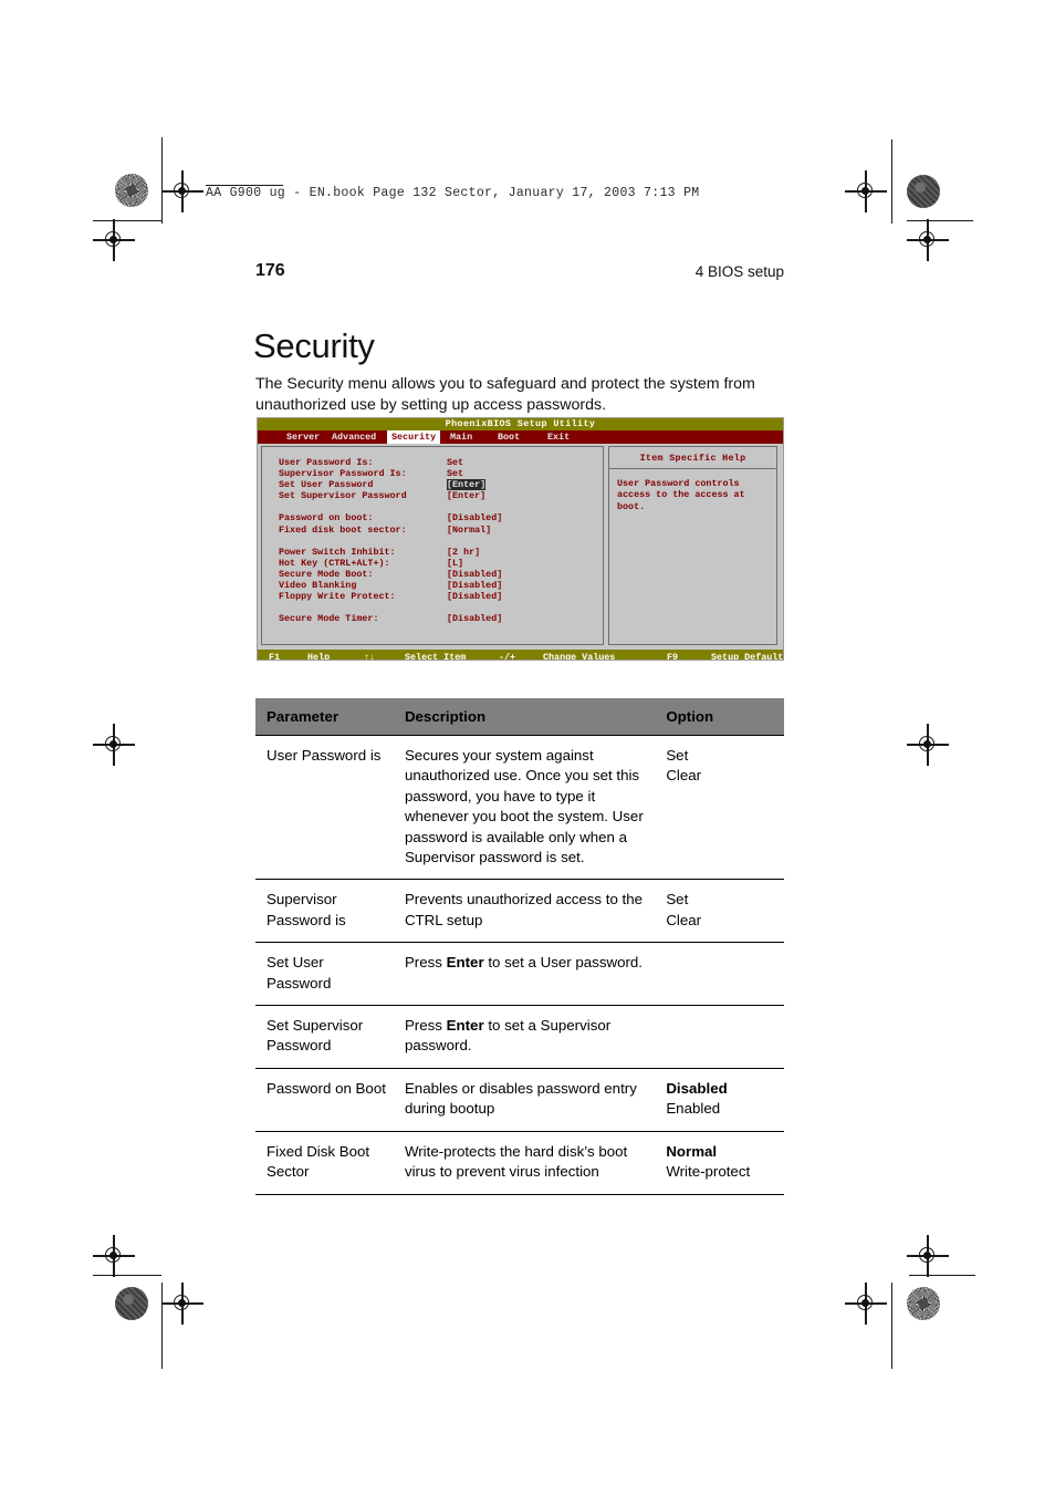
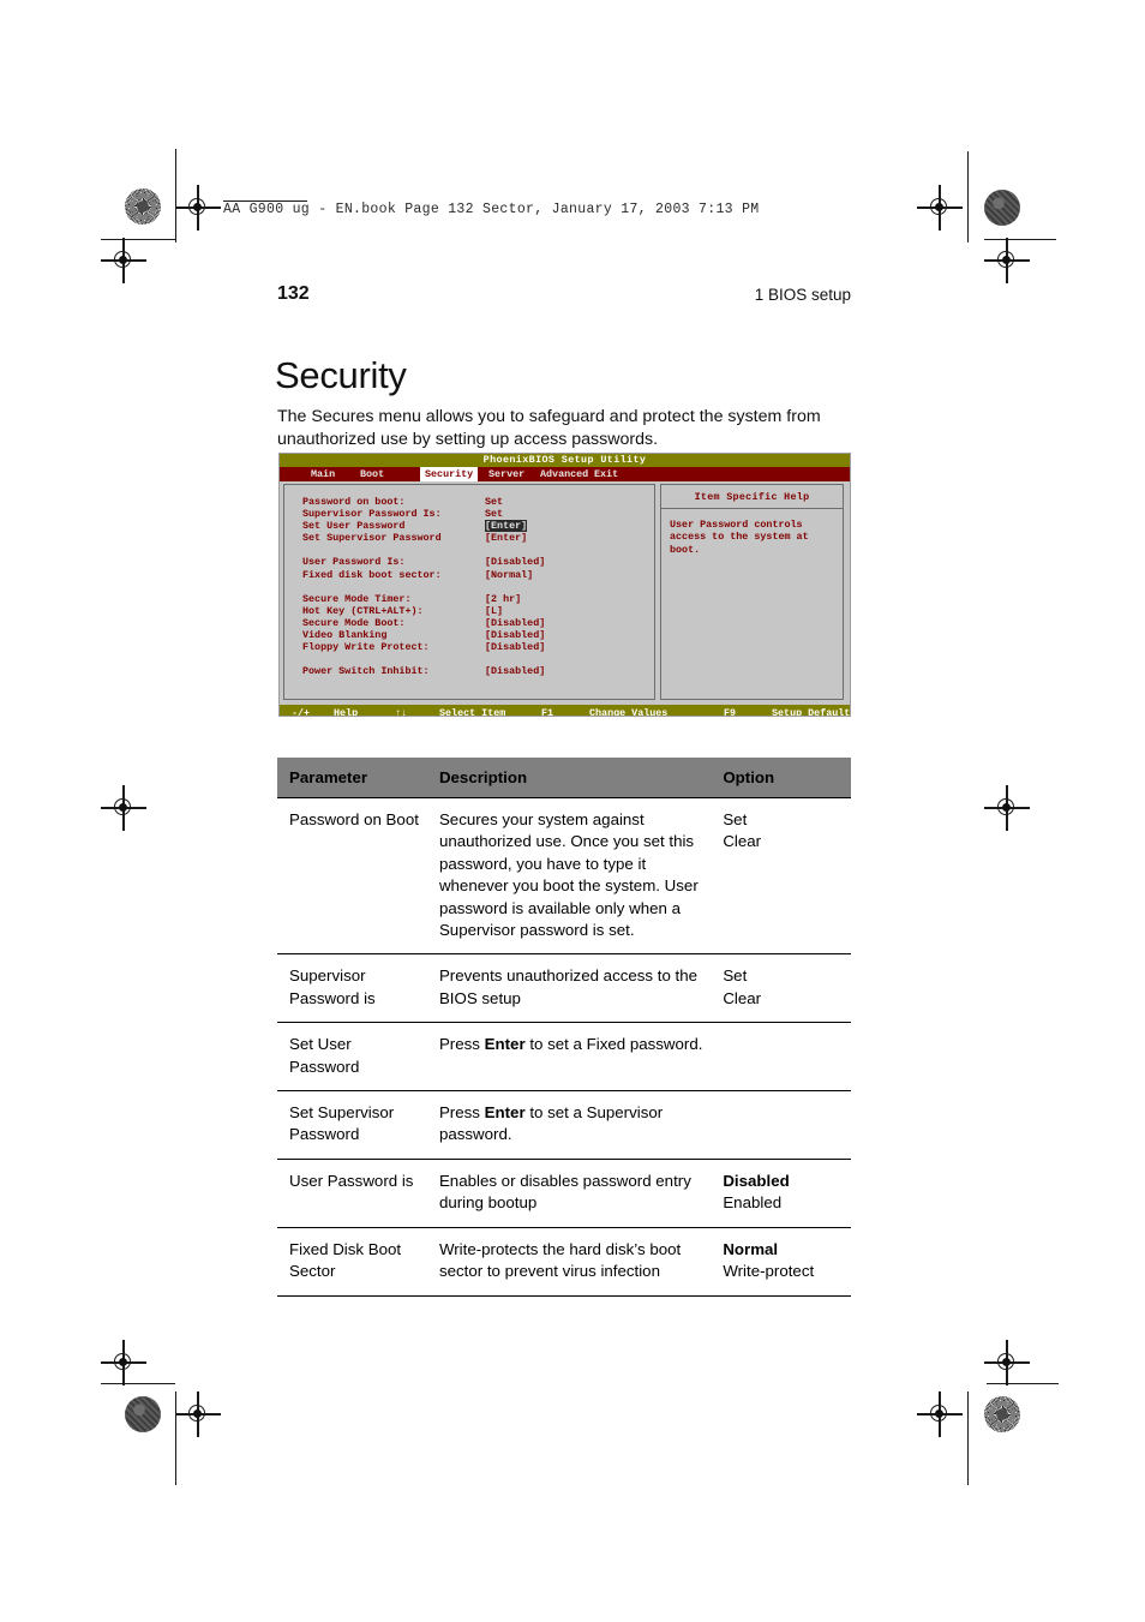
  AA G900 ug - EN.book Page 132 Sector, January 17, 2003 7:13 PM
- 176
+ 132
- 4 BIOS setup
+ 1 BIOS setup
  Security
- The Security menu allows you to safeguard and protect the system from unauthorized use by setting up access passwords.
+ The Secures menu allows you to safeguard and protect the system from unauthorized use by setting up access passwords.
  PhoenixBIOS Setup Utility
- Server
+ Main
- Advanced
+ Boot
  Security
- Main
+ Server
- Boot
+ Advanced
  Exit
- User Password Is: Set
+ Password on boot: Set
  Supervisor Password Is: Set
  Set User Password [Enter]
  Set Supervisor Password [Enter]
- Password on boot: [Disabled]
+ User Password Is: [Disabled]
  Fixed disk boot sector: [Normal]
- Power Switch Inhibit: [2 hr]
+ Secure Mode Timer: [2 hr]
  Hot Key (CTRL+ALT+): [L]
  Secure Mode Boot: [Disabled]
  Video Blanking [Disabled]
  Floppy Write Protect: [Disabled]
- Secure Mode Timer: [Disabled]
+ Power Switch Inhibit: [Disabled]
  Item Specific Help
- User Password controls access to the access at boot.
+ User Password controls access to the system at boot.
- F1
+ -/+
  Help
  ↑↓
  Select Item
- -/+
+ F1
  Change Values
  F9
  Setup Default
  Parameter	Description	Option
- User Password is	Secures your system against unauthorized use. Once you set this password, you have to type it whenever you boot the system. User password is available only when a Supervisor password is set.	SetClear
+ Password on Boot	Secures your system against unauthorized use. Once you set this password, you have to type it whenever you boot the system. User password is available only when a Supervisor password is set.	SetClear
- Supervisor Password is	Prevents unauthorized access to the CTRL setup	SetClear
+ Supervisor Password is	Prevents unauthorized access to the BIOS setup	SetClear
- Set User Password	Press Enter to set a User password.
+ Set User Password	Press Enter to set a Fixed password.
  Set Supervisor Password	Press Enter to set a Supervisor password.
- Password on Boot	Enables or disables password entry during bootup	DisabledEnabled
+ User Password is	Enables or disables password entry during bootup	DisabledEnabled
- Fixed Disk Boot Sector	Write-protects the hard disk’s boot virus to prevent virus infection	NormalWrite-protect
+ Fixed Disk Boot Sector	Write-protects the hard disk’s boot sector to prevent virus infection	NormalWrite-protect
